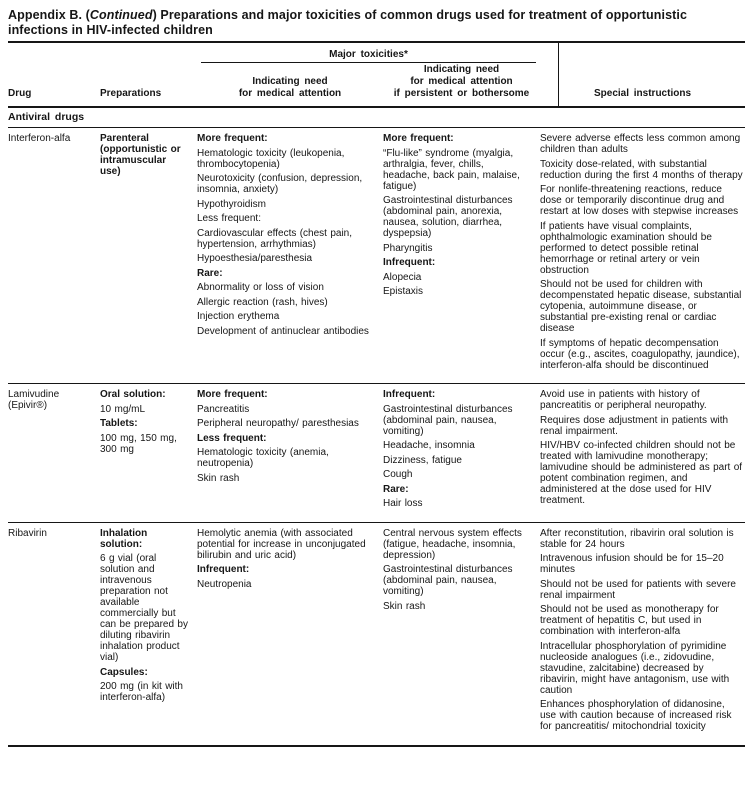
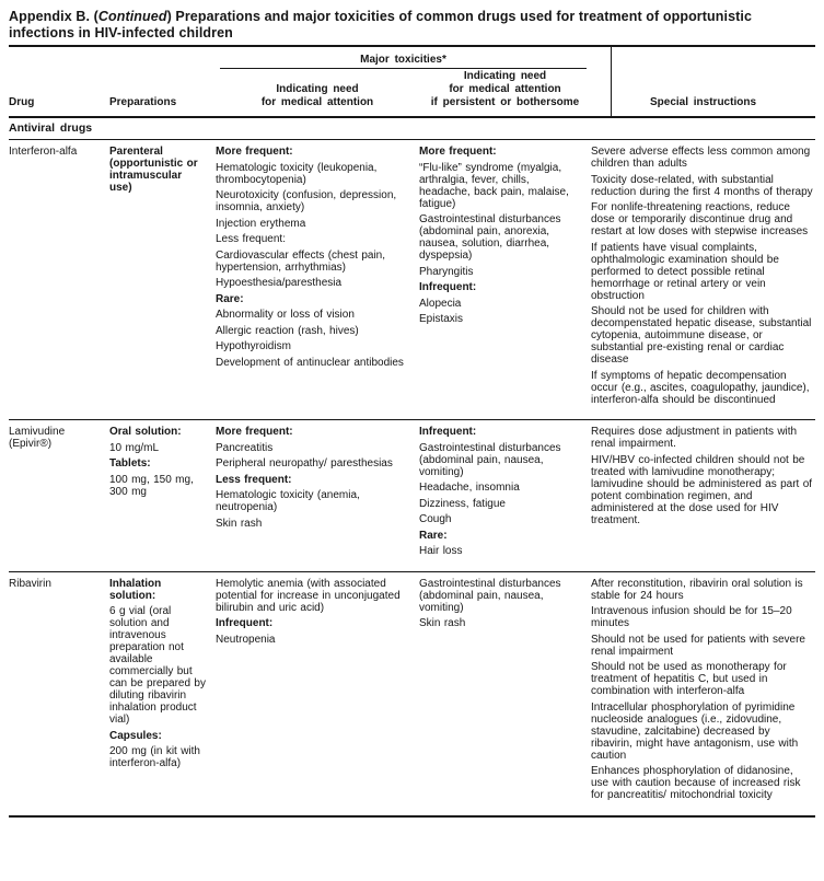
  Appendix B. (Continued) Preparations and major toxicities of common drugs used for treatment of opportunistic infections in HIV-infected children
  Major toxicities*
  Drug
  Preparations
  Indicating need
  for medical attention
  Indicating need
  for medical attention
  if persistent or bothersome
  Special instructions
  Antiviral drugs
  Interferon-alfa
  Parenteral (opportunistic or intramuscular use)
  More frequent:
  Hematologic toxicity (leukopenia, thrombocytopenia)
  Neurotoxicity (confusion, depression, insomnia, anxiety)
- Hypothyroidism
+ Injection erythema
  Less frequent:
  Cardiovascular effects (chest pain, hypertension, arrhythmias)
  Hypoesthesia/paresthesia
  Rare:
  Abnormality or loss of vision
  Allergic reaction (rash, hives)
- Injection erythema
+ Hypothyroidism
  Development of antinuclear antibodies
  More frequent:
  “Flu-like” syndrome (myalgia, arthralgia, fever, chills, headache, back pain, malaise, fatigue)
  Gastrointestinal disturbances (abdominal pain, anorexia, nausea, solution, diarrhea, dyspepsia)
  Pharyngitis
  Infrequent:
  Alopecia
  Epistaxis
  Severe adverse effects less common among children than adults
  Toxicity dose-related, with substantial reduction during the first 4 months of therapy
  For nonlife-threatening reactions, reduce dose or temporarily discontinue drug and restart at low doses with stepwise increases
  If patients have visual complaints, ophthalmologic examination should be performed to detect possible retinal hemorrhage or retinal artery or vein obstruction
  Should not be used for children with decompenstated hepatic disease, substantial cytopenia, autoimmune disease, or substantial pre-existing renal or cardiac disease
  If symptoms of hepatic decompensation occur (e.g., ascites, coagulopathy, jaundice), interferon-alfa should be discontinued
  Lamivudine
  (Epivir®)
  Oral solution:
  10 mg/mL
  Tablets:
  100 mg, 150 mg, 300 mg
  More frequent:
  Pancreatitis
  Peripheral neuropathy/ paresthesias
  Less frequent:
  Hematologic toxicity (anemia, neutropenia)
  Skin rash
  Infrequent:
  Gastrointestinal disturbances (abdominal pain, nausea, vomiting)
  Headache, insomnia
  Dizziness, fatigue
  Cough
  Rare:
  Hair loss
- Avoid use in patients with history of pancreatitis or peripheral neuropathy.
  Requires dose adjustment in patients with renal impairment.
  HIV/HBV co-infected children should not be treated with lamivudine monotherapy; lamivudine should be administered as part of potent combination regimen, and administered at the dose used for HIV treatment.
  Ribavirin
  Inhalation solution:
  6 g vial (oral solution and intravenous preparation not available commercially but can be prepared by diluting ribavirin inhalation product vial)
  Capsules:
  200 mg (in kit with interferon-alfa)
  Hemolytic anemia (with associated potential for increase in unconjugated bilirubin and uric acid)
  Infrequent:
  Neutropenia
- Central nervous system effects (fatigue, headache, insomnia, depression)
  Gastrointestinal disturbances (abdominal pain, nausea, vomiting)
  Skin rash
  After reconstitution, ribavirin oral solution is stable for 24 hours
  Intravenous infusion should be for 15–20 minutes
  Should not be used for patients with severe renal impairment
  Should not be used as monotherapy for treatment of hepatitis C, but used in combination with interferon-alfa
  Intracellular phosphorylation of pyrimidine nucleoside analogues (i.e., zidovudine, stavudine, zalcitabine) decreased by ribavirin, might have antagonism, use with caution
  Enhances phosphorylation of didanosine, use with caution because of increased risk for pancreatitis/ mitochondrial toxicity
